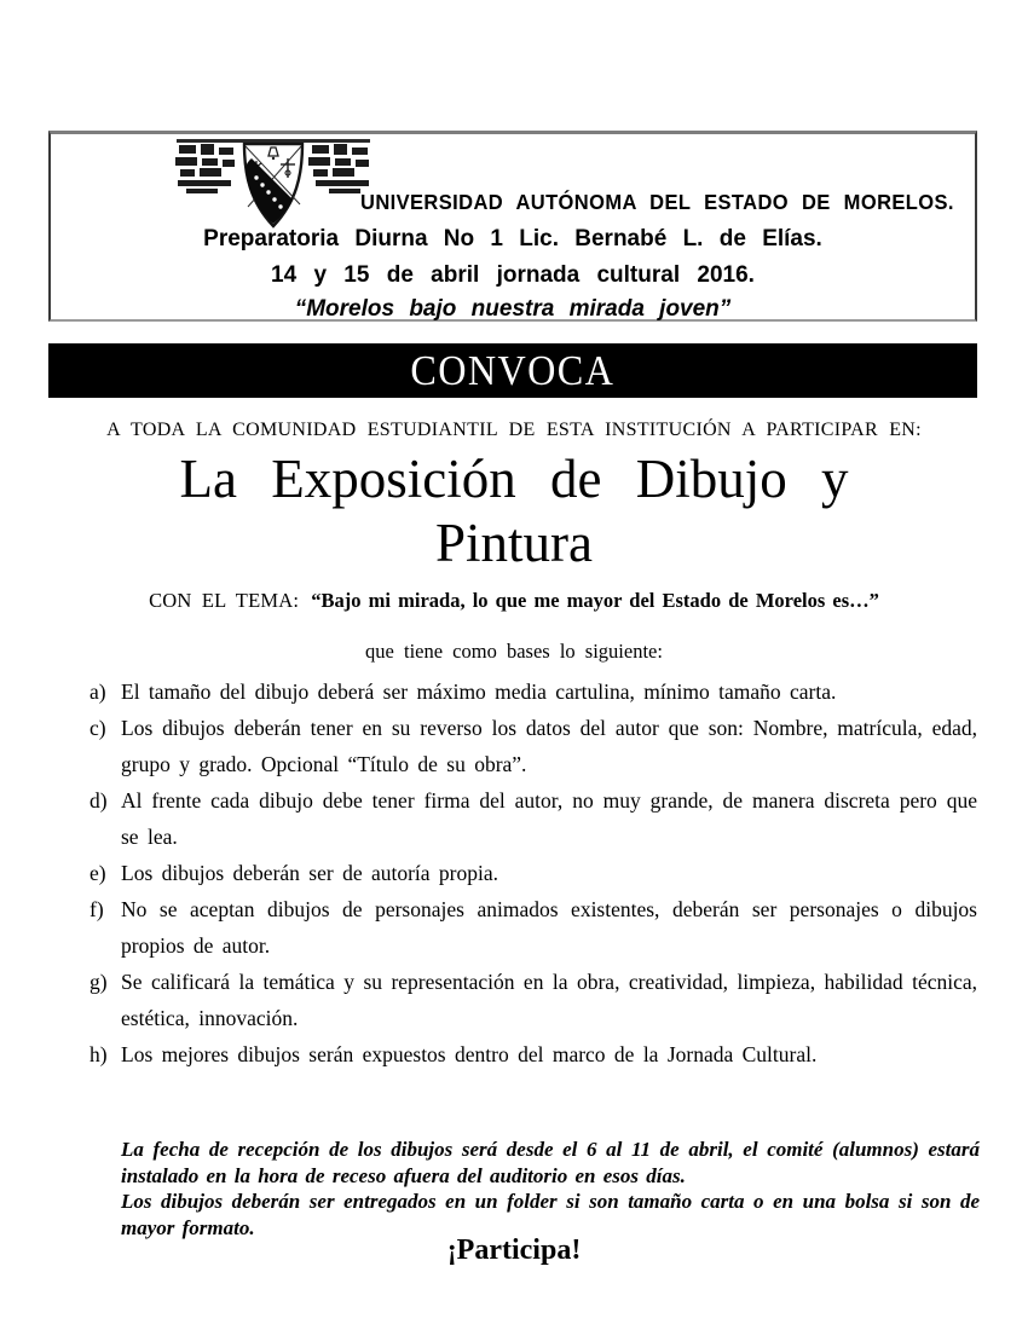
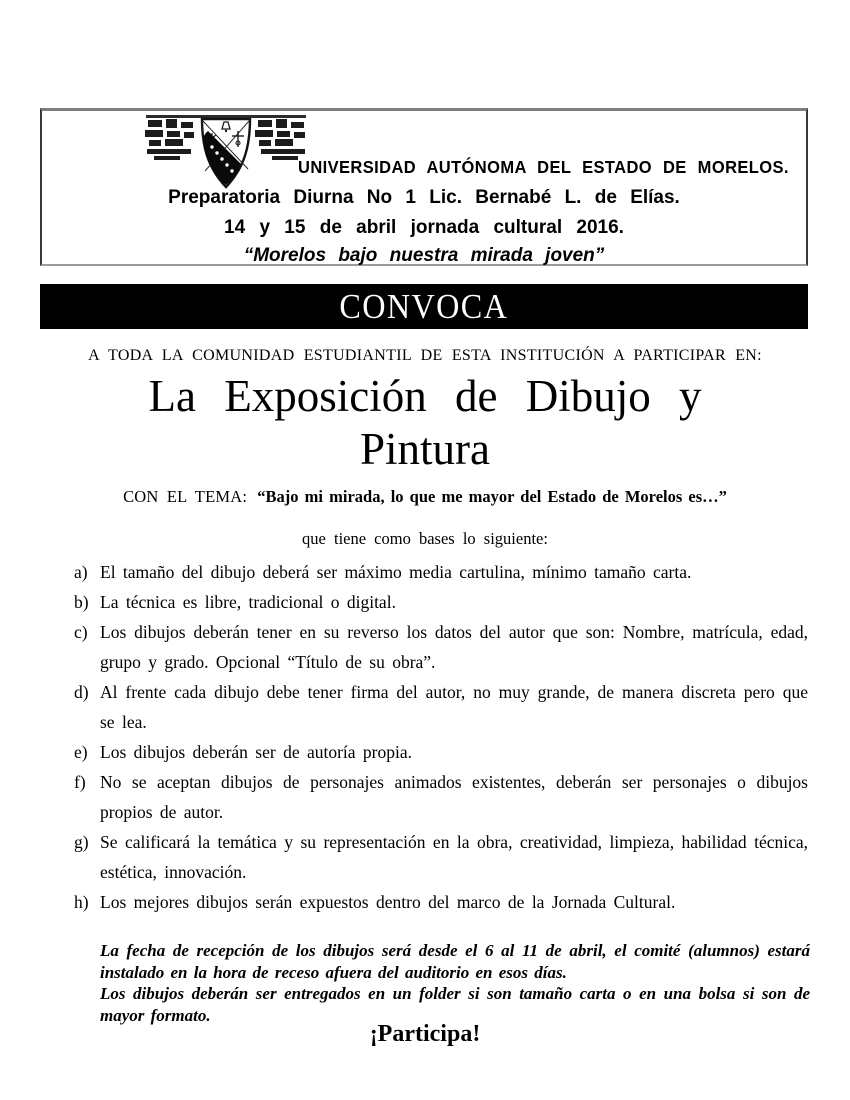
  UNIVERSIDAD AUTÓNOMA DEL ESTADO DE MORELOS.
  Preparatoria Diurna No 1 Lic. Bernabé L. de Elías.
  14 y 15 de abril jornada cultural 2016.
  “Morelos bajo nuestra mirada joven”
  CONVOCA
  A TODA LA COMUNIDAD ESTUDIANTIL DE ESTA INSTITUCIÓN A PARTICIPAR EN:
  La Exposición de Dibujo y
  Pintura
  CON EL TEMA: “Bajo mi mirada, lo que me mayor del Estado de Morelos es…”
  que tiene como bases lo siguiente:
  a)
  El tamaño del dibujo deberá ser máximo media cartulina, mínimo tamaño carta.
+ b)
+ La técnica es libre, tradicional o digital.
  c)
  Los dibujos deberán tener en su reverso los datos del autor que son: Nombre, matrícula, edad, grupo y grado. Opcional “Título de su obra”.
  d)
  Al frente cada dibujo debe tener firma del autor, no muy grande, de manera discreta pero que se lea.
  e)
  Los dibujos deberán ser de autoría propia.
  f)
  No se aceptan dibujos de personajes animados existentes, deberán ser personajes o dibujos propios de autor.
  g)
  Se calificará la temática y su representación en la obra, creatividad, limpieza, habilidad técnica, estética, innovación.
  h)
  Los mejores dibujos serán expuestos dentro del marco de la Jornada Cultural.
  La fecha de recepción de los dibujos será desde el 6 al 11 de abril, el comité (alumnos) estará instalado en la hora de receso afuera del auditorio en esos días.
  Los dibujos deberán ser entregados en un folder si son tamaño carta o en una bolsa si son de mayor formato.
  ¡Participa!
